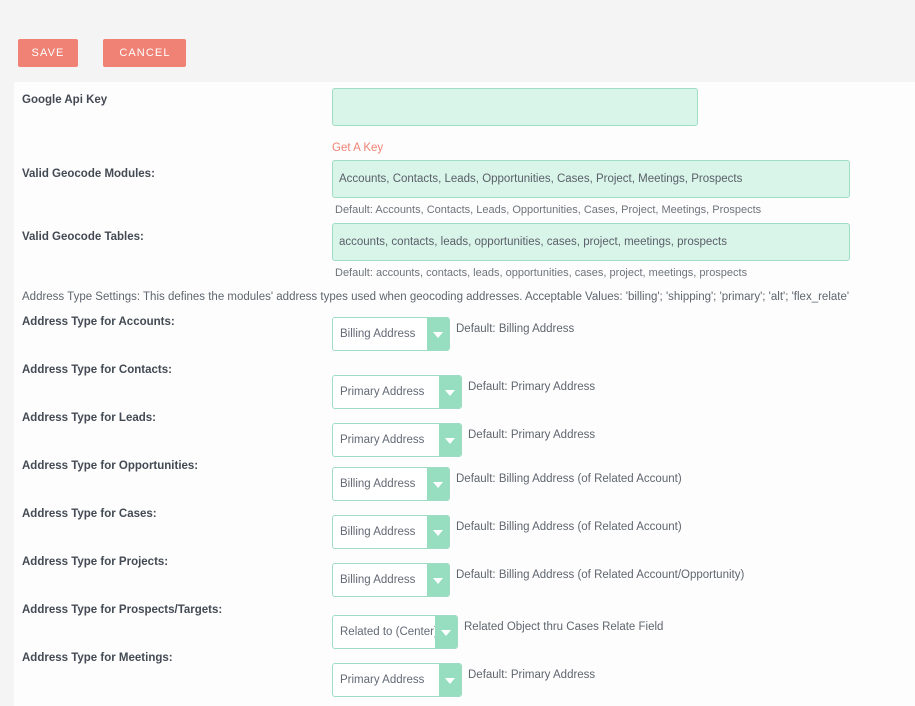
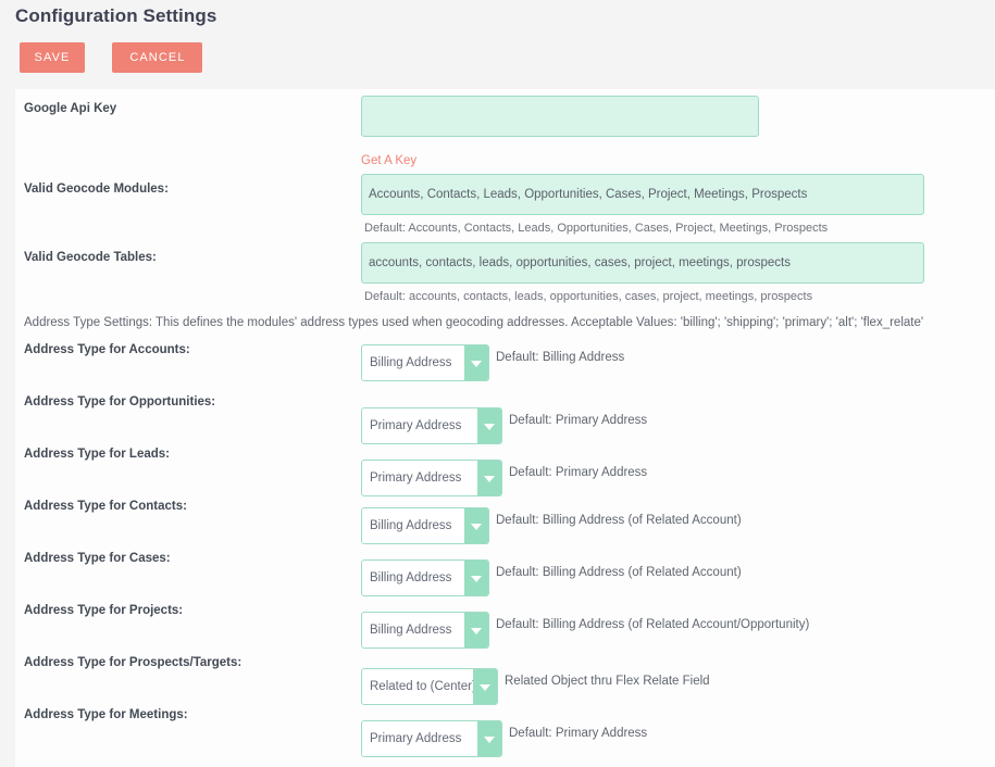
+ Configuration Settings
  SAVE CANCEL
  Google Api Key
  Get A Key
  Valid Geocode Modules:
  Accounts, Contacts, Leads, Opportunities, Cases, Project, Meetings, Prospects
  Default: Accounts, Contacts, Leads, Opportunities, Cases, Project, Meetings, Prospects
  Valid Geocode Tables:
  accounts, contacts, leads, opportunities, cases, project, meetings, prospects
  Default: accounts, contacts, leads, opportunities, cases, project, meetings, prospects
  Address Type Settings: This defines the modules' address types used when geocoding addresses. Acceptable Values: 'billing'; 'shipping'; 'primary'; 'alt'; 'flex_relate'
  Address Type for Accounts:
  Billing Address
  Default: Billing Address
- Address Type for Contacts:
+ Address Type for Opportunities:
  Primary Address
  Default: Primary Address
  Address Type for Leads:
  Primary Address
  Default: Primary Address
- Address Type for Opportunities:
+ Address Type for Contacts:
  Billing Address
  Default: Billing Address (of Related Account)
  Address Type for Cases:
  Billing Address
  Default: Billing Address (of Related Account)
  Address Type for Projects:
  Billing Address
  Default: Billing Address (of Related Account/Opportunity)
  Address Type for Prospects/Targets:
  Related to (Center
- Related Object thru Cases Relate Field
+ Related Object thru Flex Relate Field
  Address Type for Meetings:
  Primary Address
  Default: Primary Address
